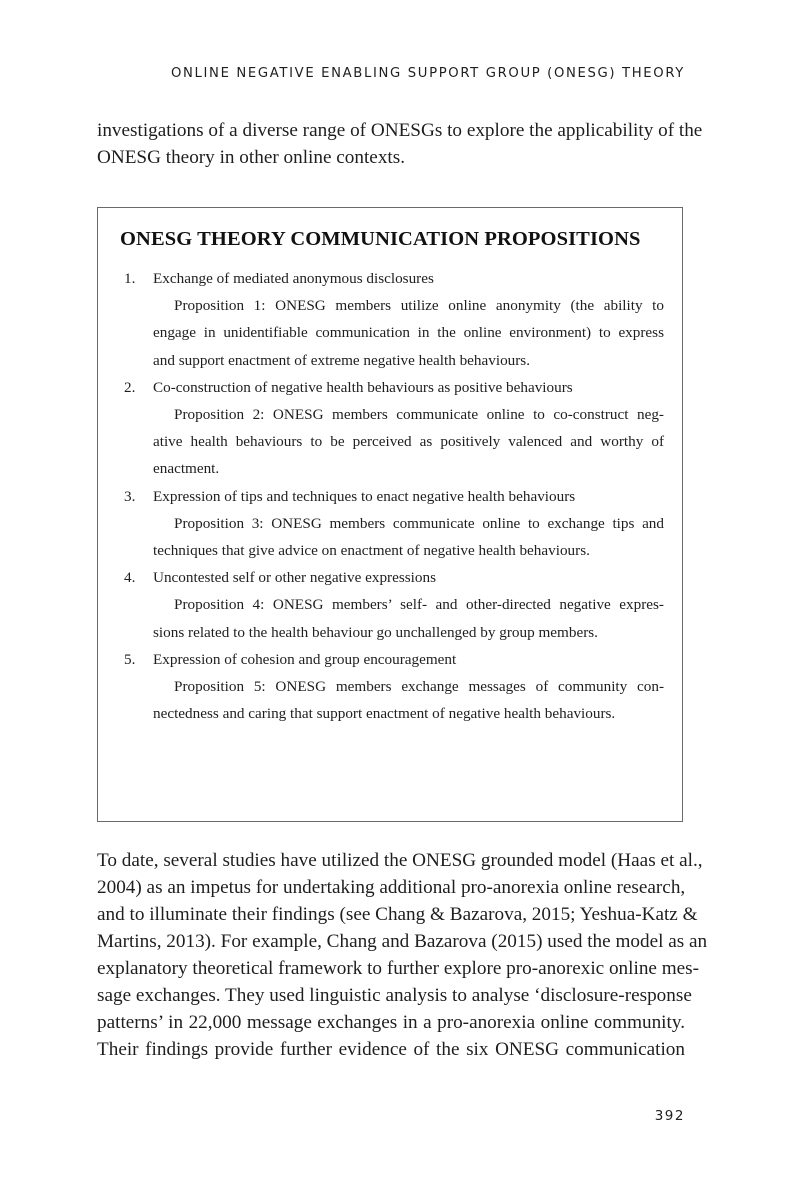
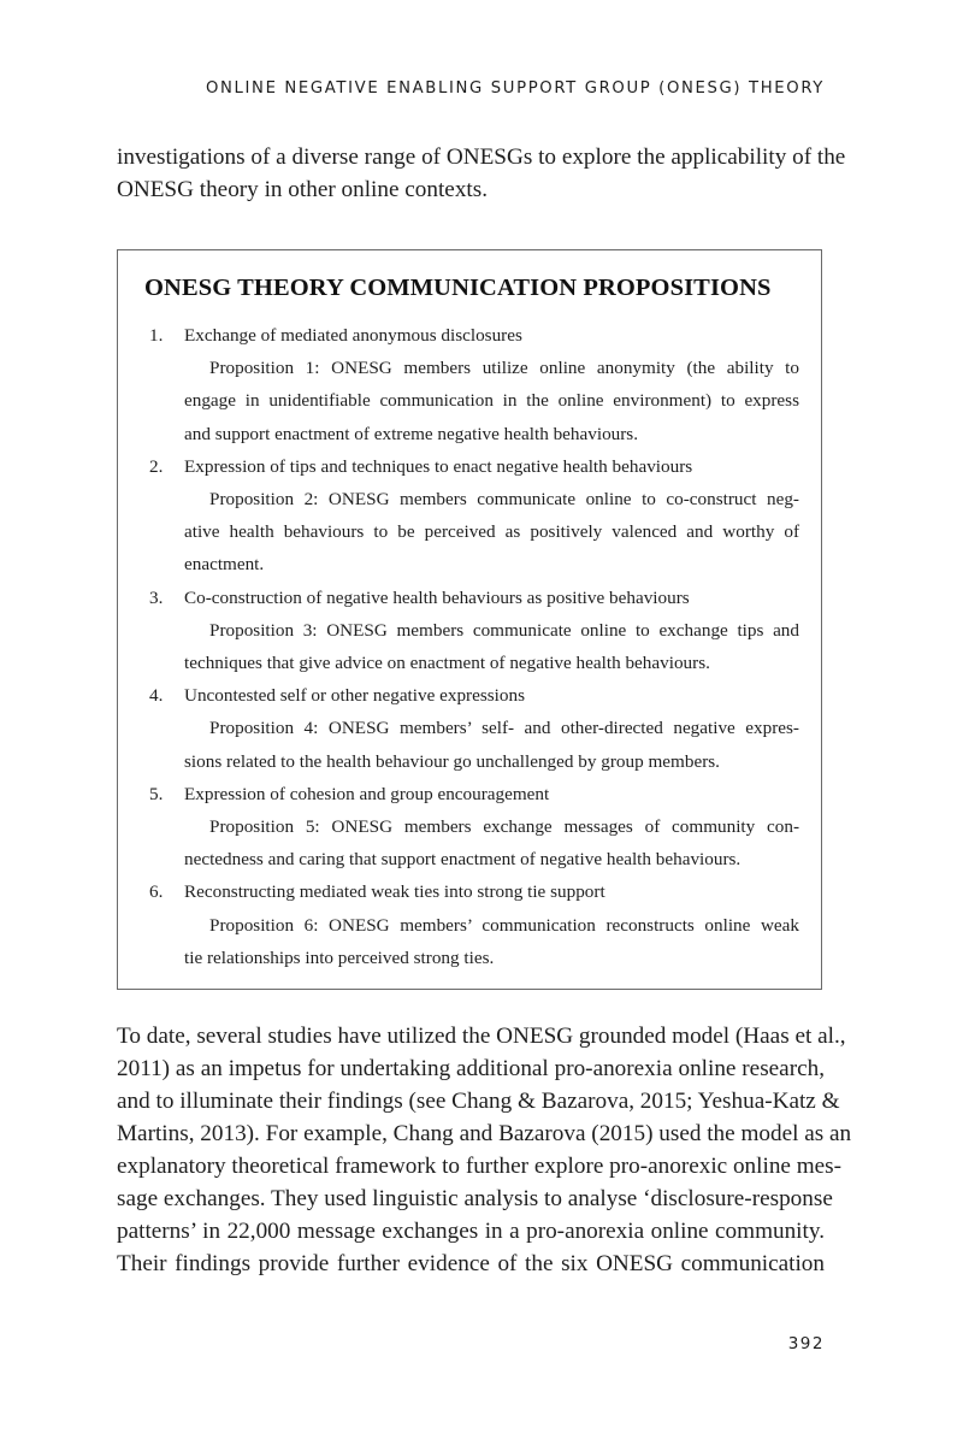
  ONLINE NEGATIVE ENABLING SUPPORT GROUP (ONESG) THEORY
  investigations of a diverse range of ONESGs to explore the applicability of the
  ONESG theory in other online contexts.
  ONESG THEORY COMMUNICATION PROPOSITIONS
  1.
  Exchange of mediated anonymous disclosures
  Proposition 1: ONESG members utilize online anonymity (the ability to
  engage in unidentifiable communication in the online environment) to express
  and support enactment of extreme negative health behaviours.
  2.
- Co-construction of negative health behaviours as positive behaviours
+ Expression of tips and techniques to enact negative health behaviours
  Proposition 2: ONESG members communicate online to co-construct neg-
  ative health behaviours to be perceived as positively valenced and worthy of
  enactment.
  3.
- Expression of tips and techniques to enact negative health behaviours
+ Co-construction of negative health behaviours as positive behaviours
  Proposition 3: ONESG members communicate online to exchange tips and
  techniques that give advice on enactment of negative health behaviours.
  4.
  Uncontested self or other negative expressions
  Proposition 4: ONESG members’ self- and other-directed negative expres-
  sions related to the health behaviour go unchallenged by group members.
  5.
  Expression of cohesion and group encouragement
  Proposition 5: ONESG members exchange messages of community con-
  nectedness and caring that support enactment of negative health behaviours.
+ 6.
+ Reconstructing mediated weak ties into strong tie support
+ Proposition 6: ONESG members’ communication reconstructs online weak
+ tie relationships into perceived strong ties.
  To date, several studies have utilized the ONESG grounded model (Haas et al.,
- 2004) as an impetus for undertaking additional pro-anorexia online research,
+ 2011) as an impetus for undertaking additional pro-anorexia online research,
  and to illuminate their findings (see Chang & Bazarova, 2015; Yeshua-Katz &
  Martins, 2013). For example, Chang and Bazarova (2015) used the model as an
  explanatory theoretical framework to further explore pro-anorexic online mes-
  sage exchanges. They used linguistic analysis to analyse ‘disclosure-response
  patterns’ in 22,000 message exchanges in a pro-anorexia online community.
  Their findings provide further evidence of the six ONESG communication
  392
